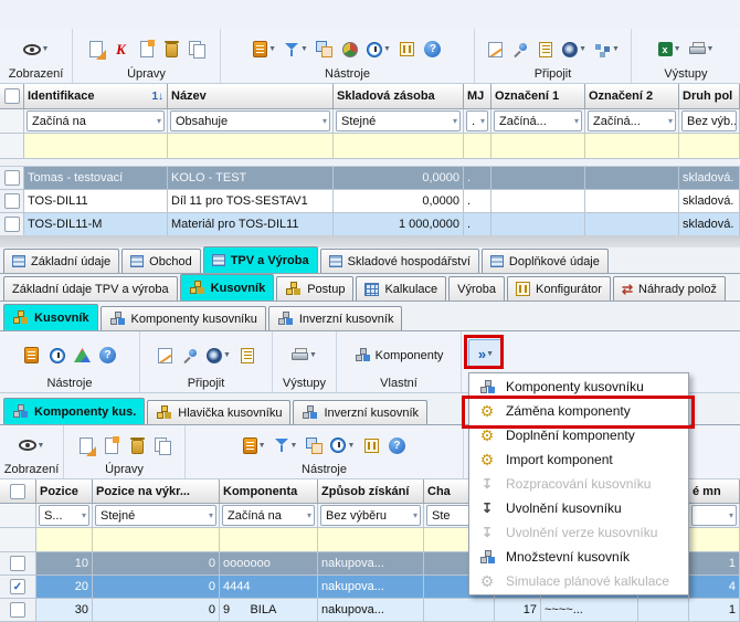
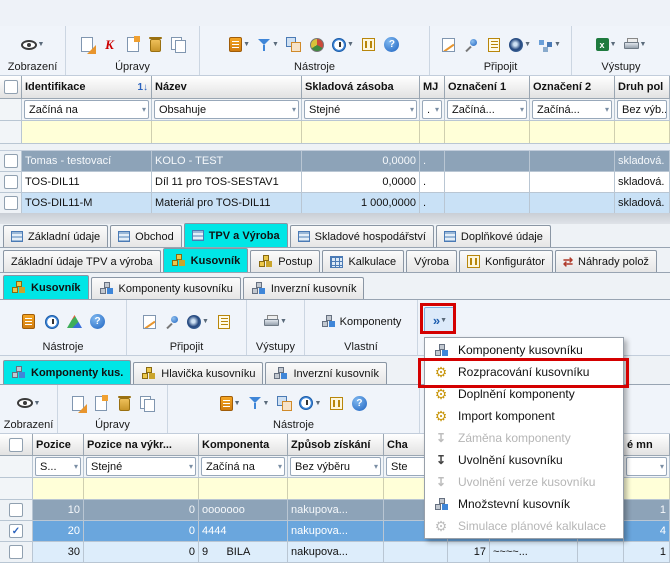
  Zobrazení
  Úpravy
  Nástroje
  Připojit
  Výstupy
  Identifikace
  1
  Název
  Skladová zásoba
  MJ
  Označení 1
  Označení 2
  Druh pol
  Začíná na
  Obsahuje
  Stejné
  .
  Začíná...
  Začíná...
  Bez výb..
  Tomas - testovací
  KOLO - TEST
  0,0000
  .
  skladová.
  TOS-DIL11
  Díl 11 pro TOS-SESTAV1
  0,0000
  .
  skladová.
  TOS-DIL11-M
  Materiál pro TOS-DIL11
  1 000,0000
  .
  skladová.
  Základní údaje
  Obchod
  TPV a Výroba
  Skladové hospodářství
  Doplňkové údaje
  Základní údaje TPV a výroba
  Kusovník
  Postup
  Kalkulace
  Výroba
  Konfigurátor
  Náhrady polož
  Kusovník
  Komponenty kusovníku
  Inverzní kusovník
  Nástroje
  Připojit
  Výstupy
  Komponenty
  Vlastní
  »
  Komponenty kus.
  Hlavička kusovníku
  Inverzní kusovník
  Zobrazení
  Úpravy
  Nástroje
  Pozice
  Pozice na výkr...
  Komponenta
  Způsob získání
  Cha
  é mn
  S...
  Stejné
  Začíná na
  Bez výběru
  Ste
  10
  0
  ooooooo
  nakupova...
  1
  20
  0
  4444
  nakupova...
  4
  30
  0
  9 BILA
  nakupova...
  17
  ~~~~...
  1
  Komponenty kusovníku
- Záměna komponenty
+ Rozpracování kusovníku
  Doplnění komponenty
  Import komponent
- Rozpracování kusovníku
+ Záměna komponenty
  Uvolnění kusovníku
  Uvolnění verze kusovníku
  Množstevní kusovník
  Simulace plánové kalkulace
